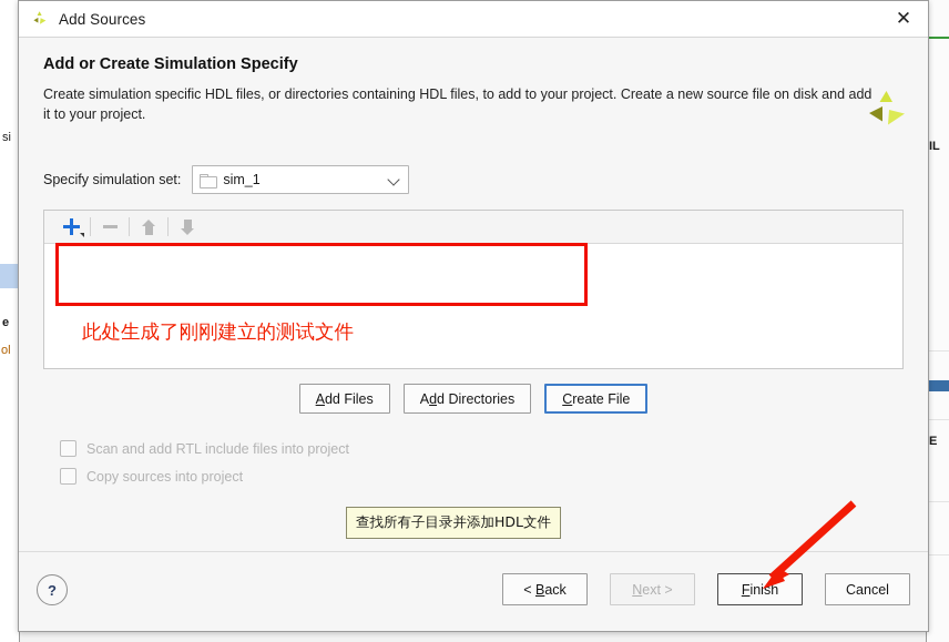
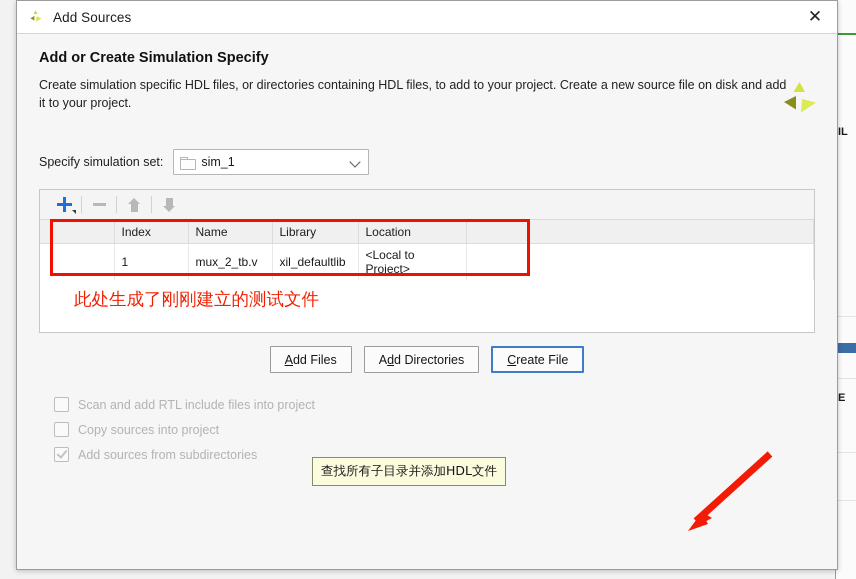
- si
- e
- ol
  IL
  E
  Add Sources
  ✕
  Add or Create Simulation Specify
  Create simulation specific HDL files, or directories containing HDL files, to add to your project. Create a new source file on disk and add it to your project.
  Specify simulation set:
  sim_1
+ 	Index	Name	Library	Location
+ 	1	mux_2_tb.v	xil_defaultlib	<Local to Project>
  此处生成了刚刚建立的测试文件
  A
  dd Files
  A
  d
  d Directories
  C
  reate File
  Scan and add RTL include files into project
  Copy sources into project
+ Add sources from subdirectories
  查找所有子目录并添加HDL文件
- ?
- <
- B
- ack
- N
- ext >
- F
- inish
- Cancel
